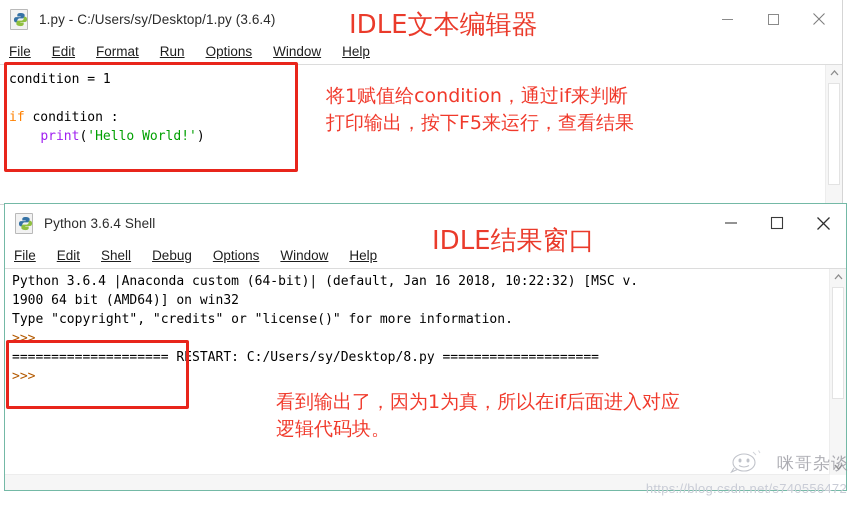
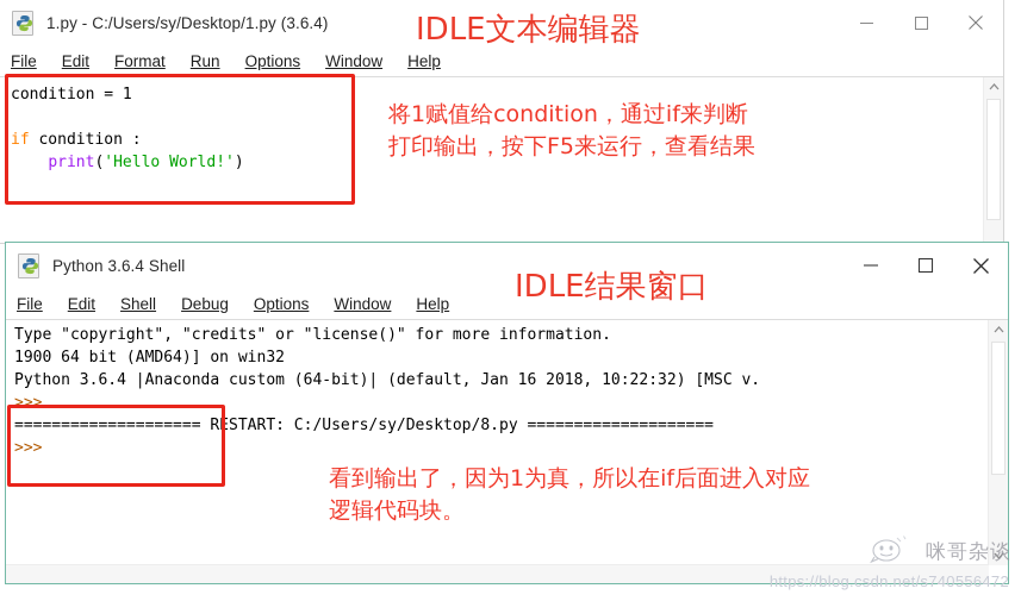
  1.py - C:/Users/sy/Desktop/1.py (3.6.4)
  File
  Edit
  Format
  Run
  Options
  Window
  Help
  condition = 1
  if condition :
  print('Hello World!')
  Python 3.6.4 Shell
  File
  Edit
  Shell
  Debug
  Options
  Window
  Help
- Python 3.6.4 |Anaconda custom (64-bit)| (default, Jan 16 2018, 10:22:32) [MSC v.
+ Type "copyright", "credits" or "license()" for more information.
  1900 64 bit (AMD64)] on win32
- Type "copyright", "credits" or "license()" for more information.
+ Python 3.6.4 |Anaconda custom (64-bit)| (default, Jan 16 2018, 10:22:32) [MSC v.
  >>>
  ==================== RESTART: C:/Users/sy/Desktop/8.py ====================
  >>>
  IDLE文本编辑器
  IDLE结果窗口
  将1赋值给condition，通过if来判断
  打印输出，按下F5来运行，查看结果
  看到输出了，因为1为真，所以在if后面进入对应
  逻辑代码块。
  咪哥杂谈
  https://blog.csdn.net/s740556472
